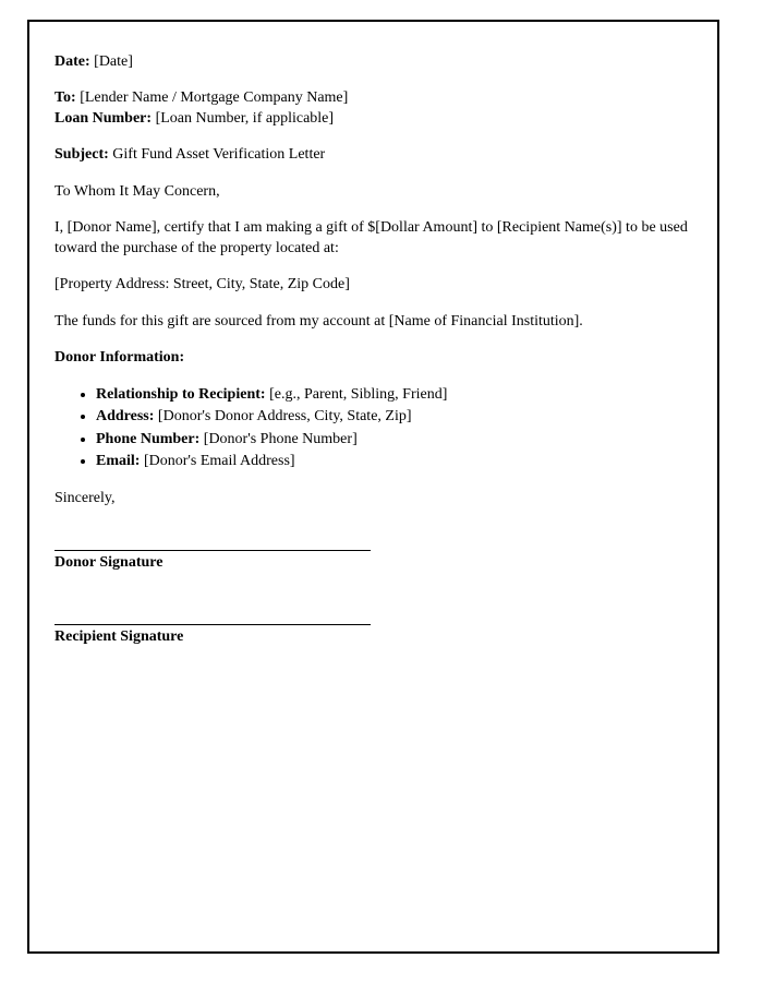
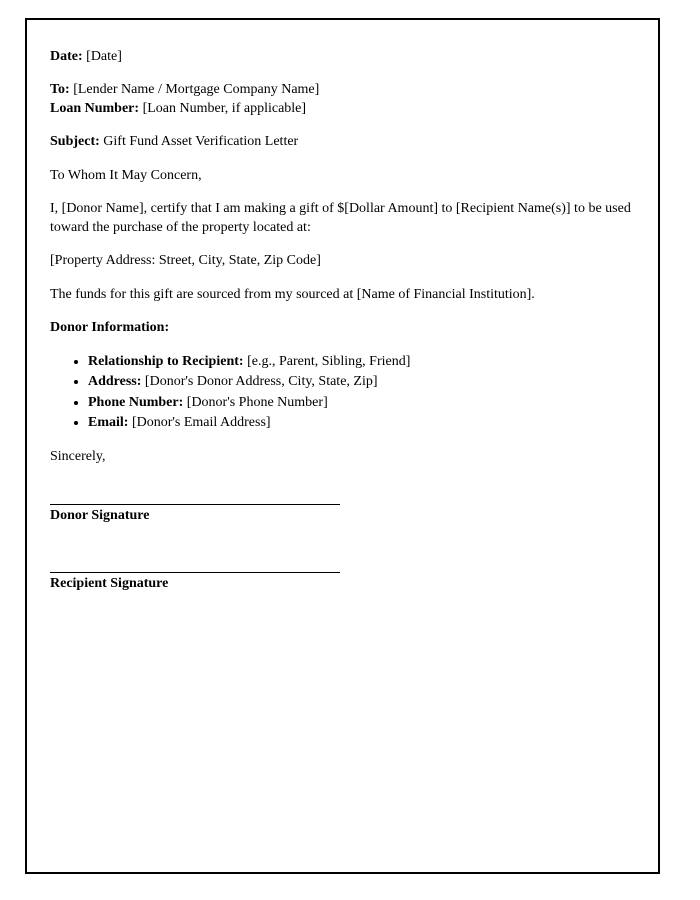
  Date: [Date]
  To: [Lender Name / Mortgage Company Name]
  Loan Number: [Loan Number, if applicable]
  Subject: Gift Fund Asset Verification Letter
  To Whom It May Concern,
  I, [Donor Name], certify that I am making a gift of $[Dollar Amount] to [Recipient Name(s)] to be used toward the purchase of the property located at:
  [Property Address: Street, City, State, Zip Code]
- The funds for this gift are sourced from my account at [Name of Financial Institution].
+ The funds for this gift are sourced from my sourced at [Name of Financial Institution].
  Donor Information:
  Relationship to Recipient: [e.g., Parent, Sibling, Friend]
  Address: [Donor's Donor Address, City, State, Zip]
  Phone Number: [Donor's Phone Number]
  Email: [Donor's Email Address]
  Sincerely,
  Donor Signature
  Recipient Signature
